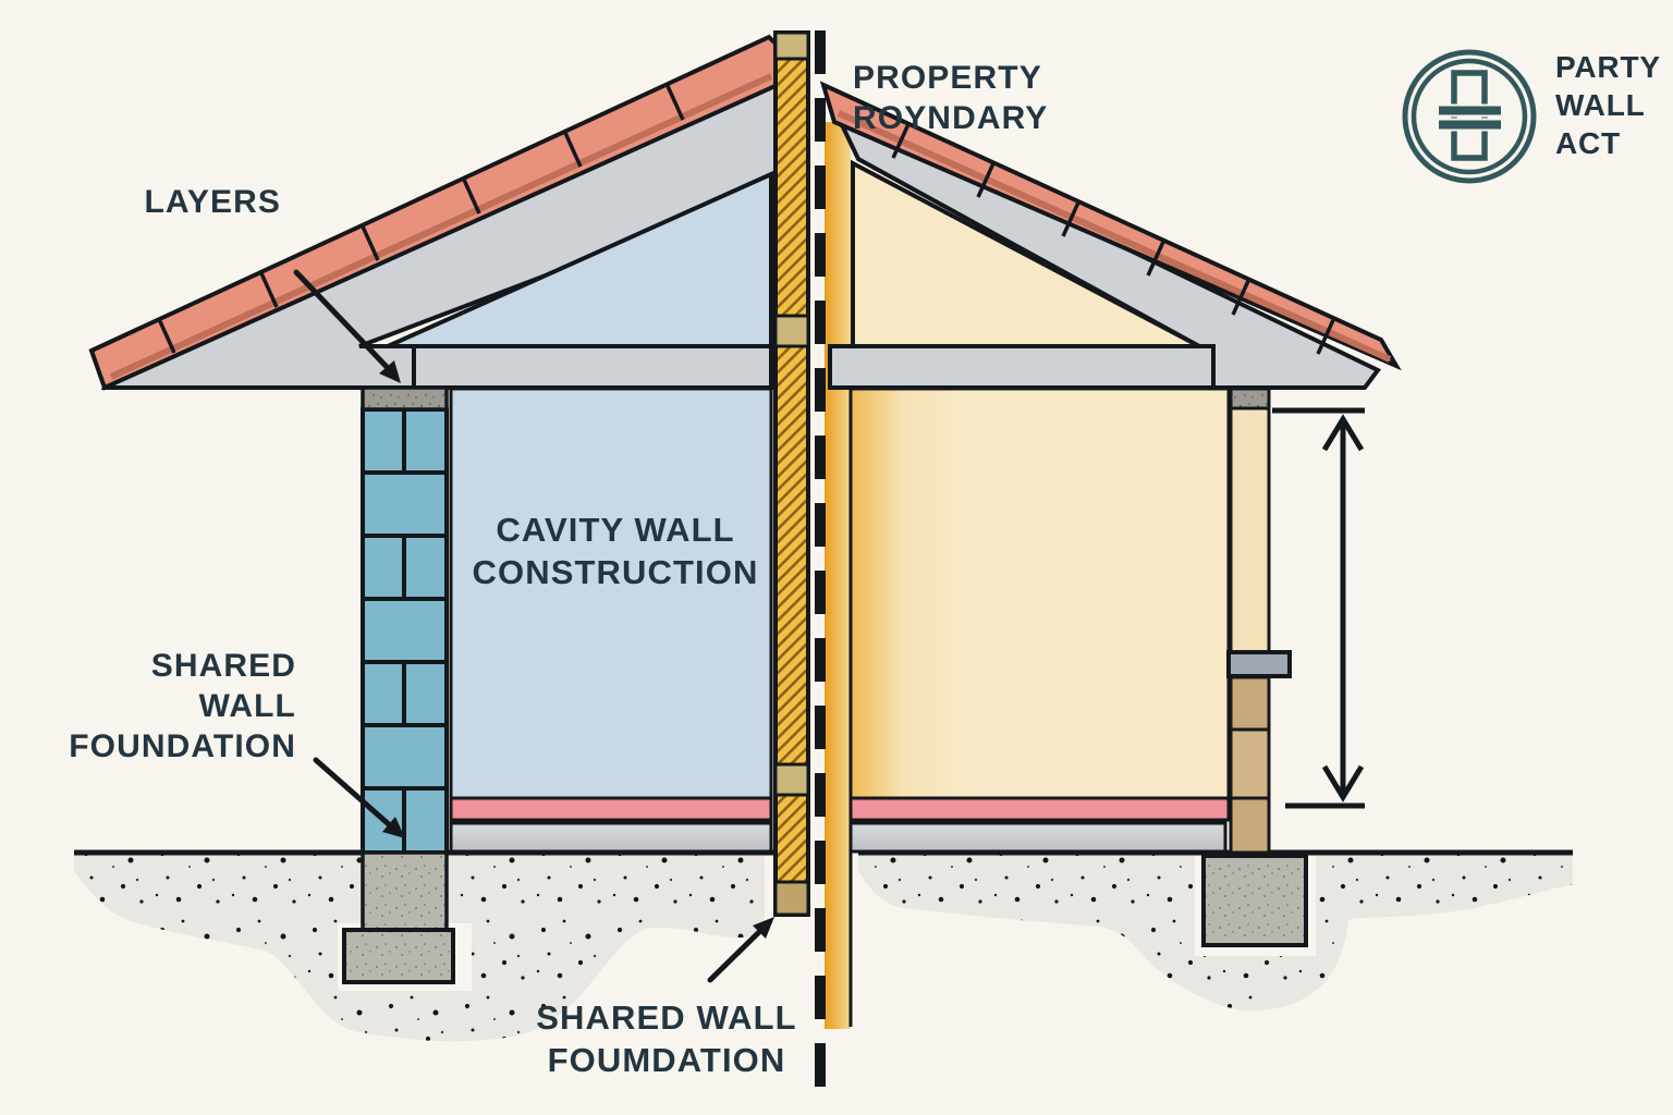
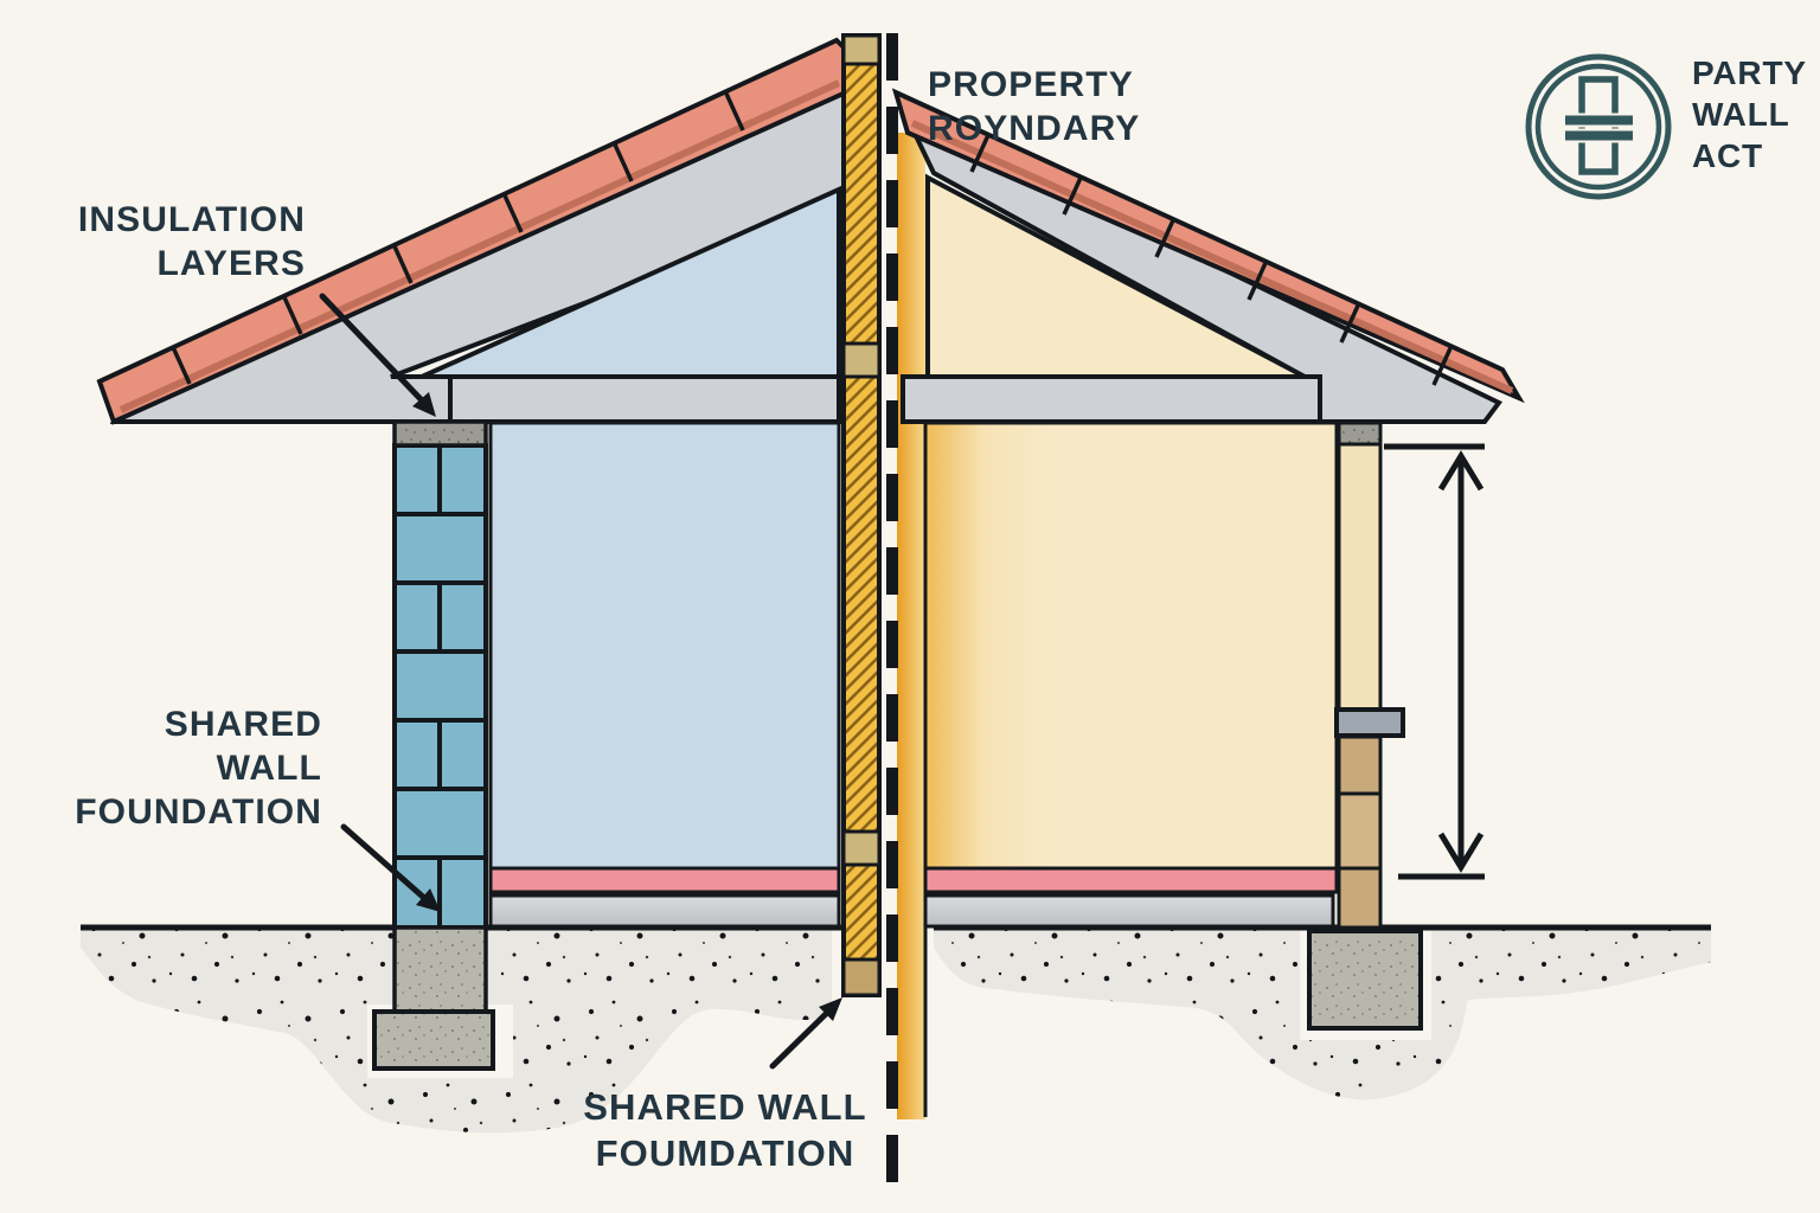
+ INSULATION
  LAYERS
  PROPERTY
  ROYNDARY
- CAVITY WALL
- CONSTRUCTION
  SHARED
  WALL
  FOUNDATION
  SHARED WALL
  FOUMDATION
  PARTY
  WALL
  ACT
